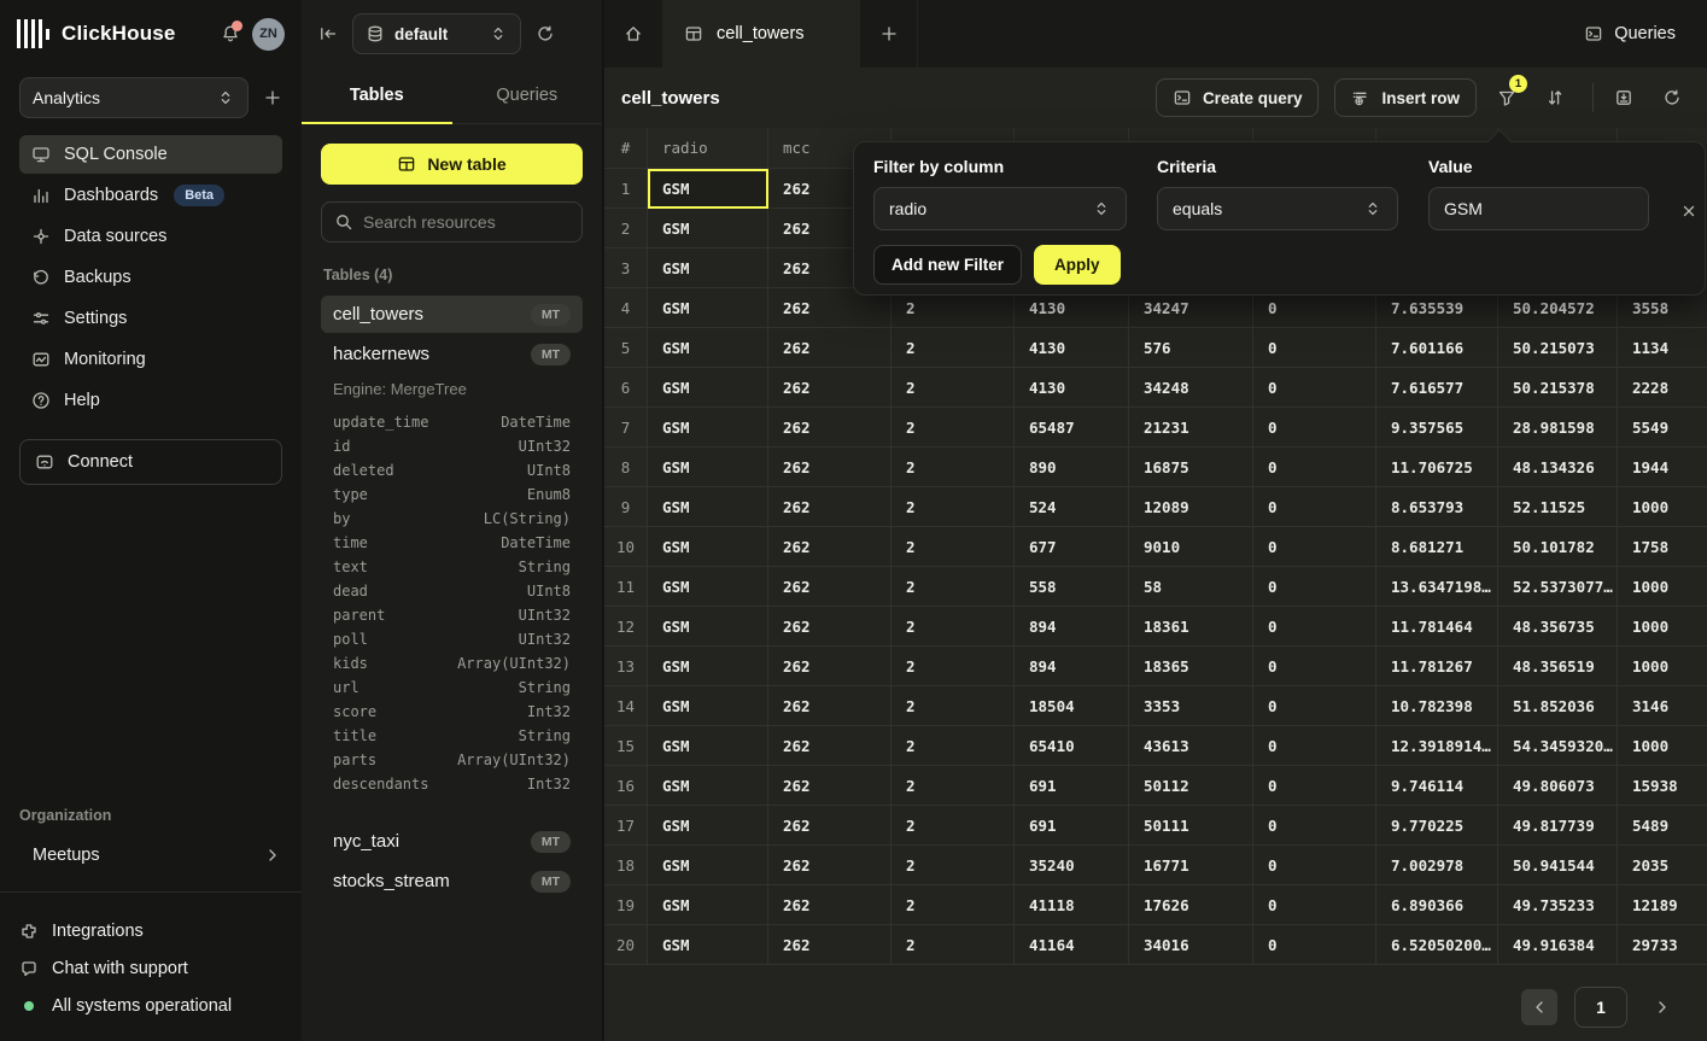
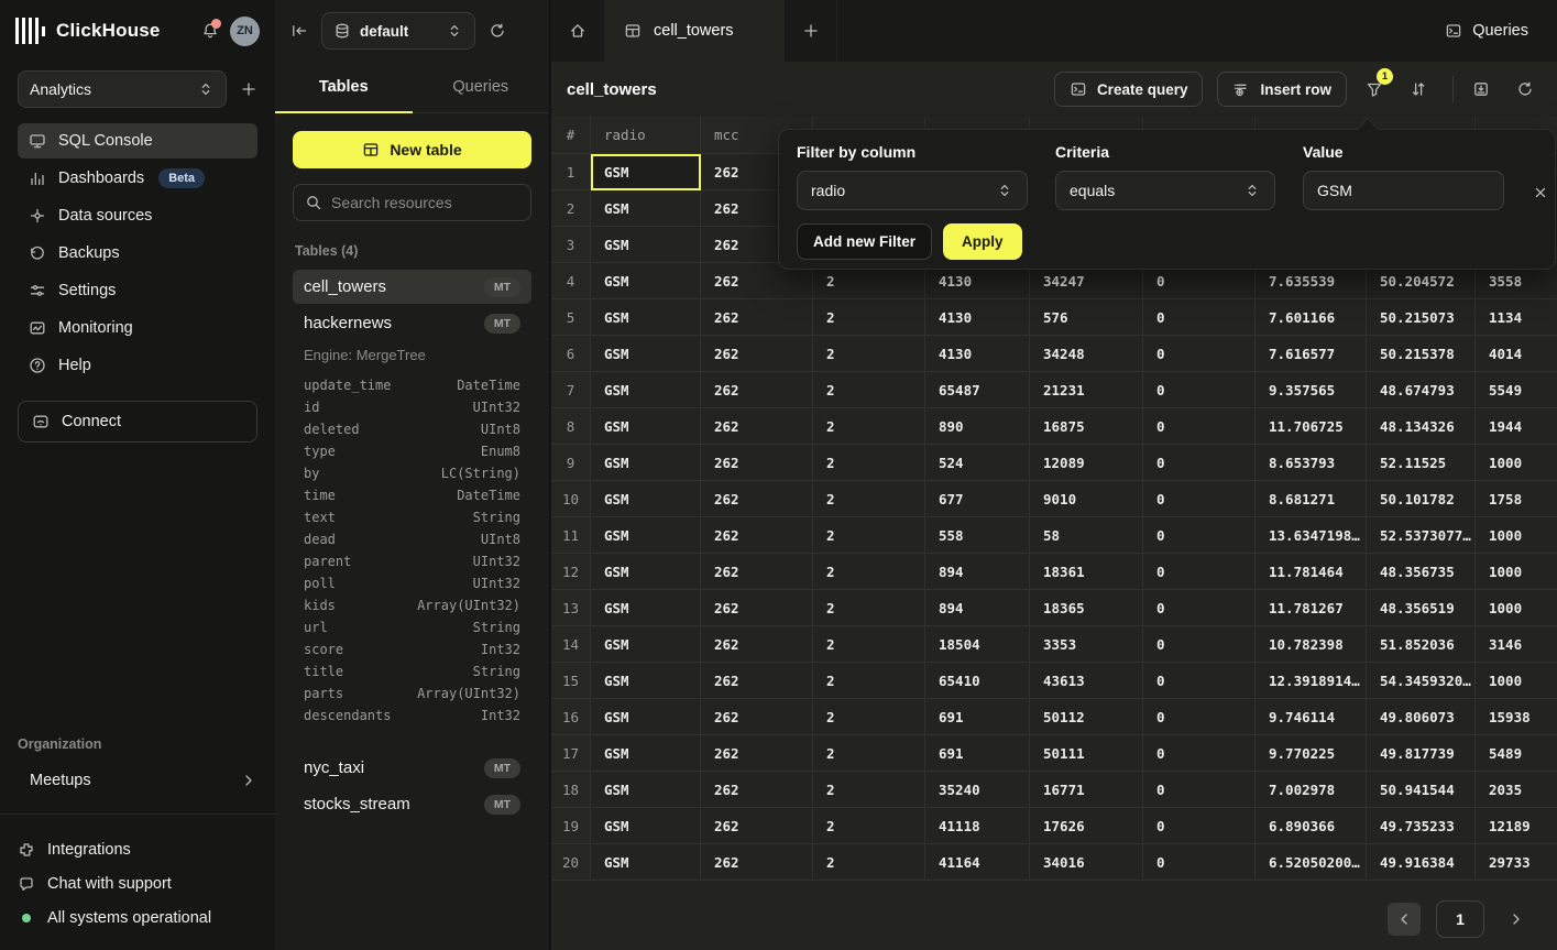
  ClickHouse
  ZN
  Analytics
  SQL Console
  Dashboards
  Beta
  Data sources
  Backups
  Settings
  Monitoring
  Help
  Connect
  Organization
  Meetups
  Integrations
  Chat with support
  All systems operational
  default
  Tables
  Queries
  New table
  Search resources
  Tables (4)
  cell_towers
  MT
  hackernews
  MT
  Engine: MergeTree
  update_time
  DateTime
  id
  UInt32
  deleted
  UInt8
  type
  Enum8
  by
  LC(String)
  time
  DateTime
  text
  String
  dead
  UInt8
  parent
  UInt32
  poll
  UInt32
  kids
  Array(UInt32)
  url
  String
  score
  Int32
  title
  String
  parts
  Array(UInt32)
  descendants
  Int32
  nyc_taxi
  MT
  stocks_stream
  MT
  cell_towers
  Queries
  cell_towers
  Create query
  Insert row
  1
  #
  radio
  mcc
  1
  GSM
  262
  2
  GSM
  262
  3
  GSM
  262
  4
  GSM
  262
  2
  4130
  34247
  0
  7.635539
  50.204572
  3558
  5
  GSM
  262
  2
  4130
  576
  0
  7.601166
  50.215073
  1134
  6
  GSM
  262
  2
  4130
  34248
  0
  7.616577
  50.215378
- 2228
+ 4014
  7
  GSM
  262
  2
  65487
  21231
  0
  9.357565
- 28.981598
+ 48.674793
  5549
  8
  GSM
  262
  2
  890
  16875
  0
  11.706725
  48.134326
  1944
  9
  GSM
  262
  2
  524
  12089
  0
  8.653793
  52.11525
  1000
  10
  GSM
  262
  2
  677
  9010
  0
  8.681271
  50.101782
  1758
  11
  GSM
  262
  2
  558
  58
  0
  13.6347198…
  52.5373077…
  1000
  12
  GSM
  262
  2
  894
  18361
  0
  11.781464
  48.356735
  1000
  13
  GSM
  262
  2
  894
  18365
  0
  11.781267
  48.356519
  1000
  14
  GSM
  262
  2
  18504
  3353
  0
  10.782398
  51.852036
  3146
  15
  GSM
  262
  2
  65410
  43613
  0
  12.3918914…
  54.3459320…
  1000
  16
  GSM
  262
  2
  691
  50112
  0
  9.746114
  49.806073
  15938
  17
  GSM
  262
  2
  691
  50111
  0
  9.770225
  49.817739
  5489
  18
  GSM
  262
  2
  35240
  16771
  0
  7.002978
  50.941544
  2035
  19
  GSM
  262
  2
  41118
  17626
  0
  6.890366
  49.735233
  12189
  20
  GSM
  262
  2
  41164
  34016
  0
  6.52050200…
  49.916384
  29733
  1
  Filter by column
  radio
  Criteria
  equals
  Value
  GSM
  Add new Filter
  Apply
